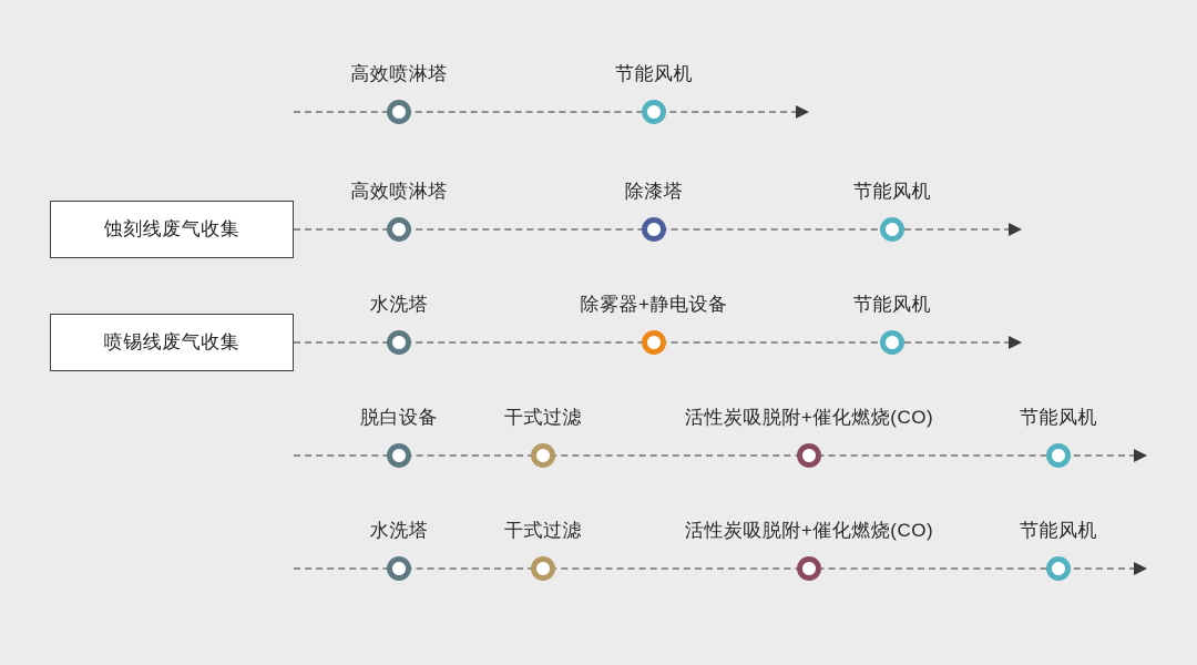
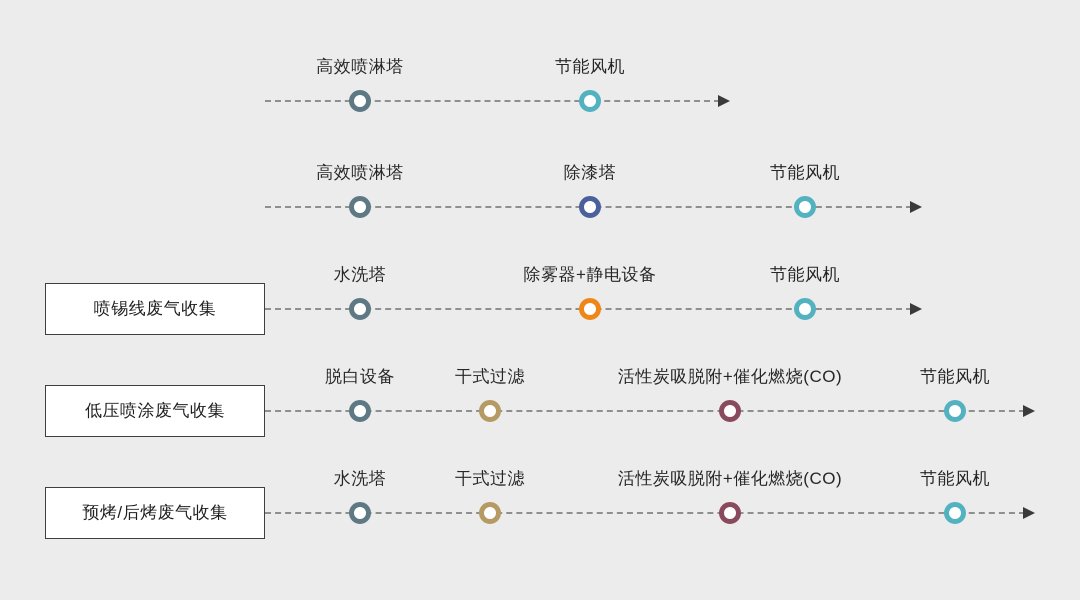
  高效喷淋塔
  节能风机
- 蚀刻线废气收集
  高效喷淋塔
  除漆塔
  节能风机
  喷锡线废气收集
  水洗塔
  除雾器+静电设备
  节能风机
+ 低压喷涂废气收集
  脱白设备
  干式过滤
  活性炭吸脱附+催化燃烧(CO)
  节能风机
+ 预烤/后烤废气收集
  水洗塔
  干式过滤
  活性炭吸脱附+催化燃烧(CO)
  节能风机
